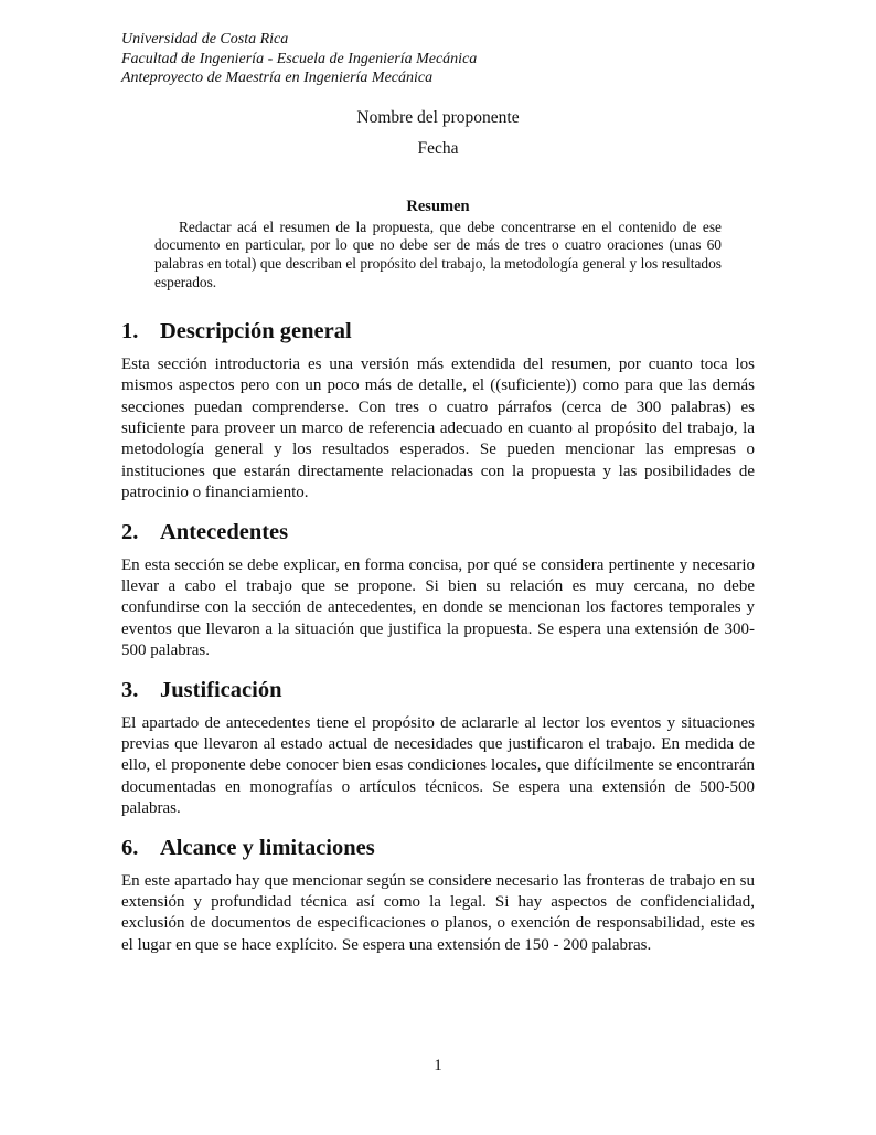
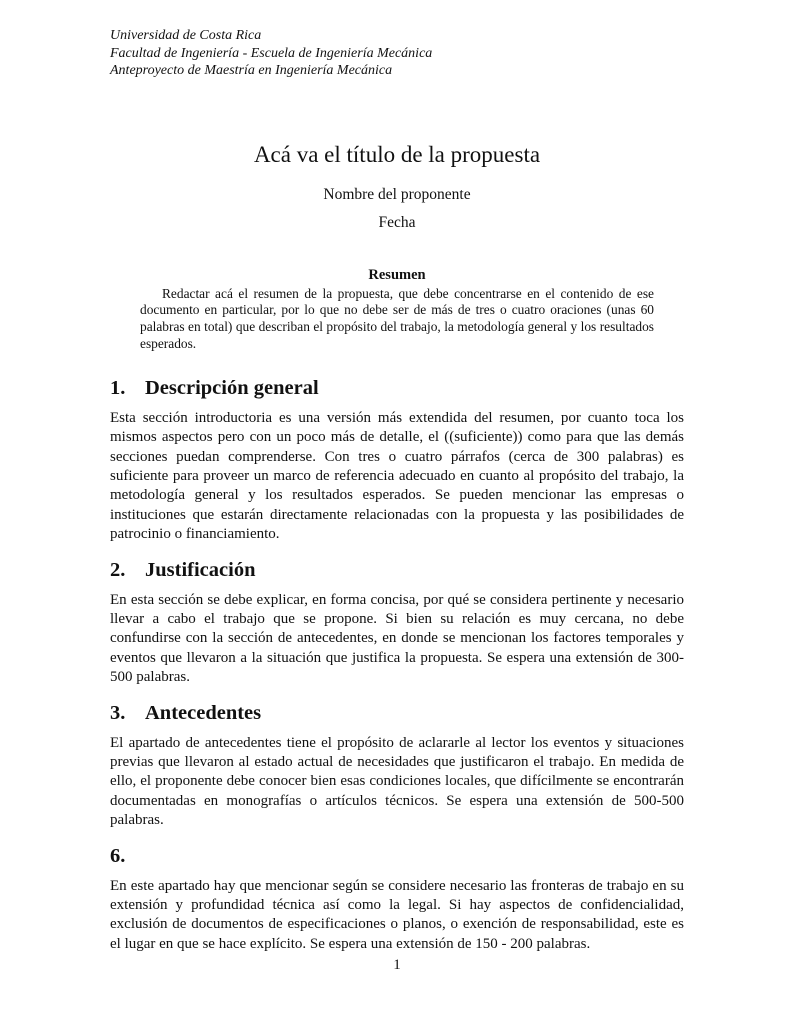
  Universidad de Costa Rica
  Facultad de Ingeniería - Escuela de Ingeniería Mecánica
  Anteproyecto de Maestría en Ingeniería Mecánica
+ Acá va el título de la propuesta
  Nombre del proponente
  Fecha
  Resumen
  Redactar acá el resumen de la propuesta, que debe concentrarse en el contenido de ese documento en particular, por lo que no debe ser de más de tres o cuatro oraciones (unas 60 palabras en total) que describan el propósito del trabajo, la metodología general y los resultados esperados.
  1.
  Descripción general
  Esta sección introductoria es una versión más extendida del resumen, por cuanto toca los mismos aspectos pero con un poco más de detalle, el ((suficiente)) como para que las demás secciones puedan comprenderse. Con tres o cuatro párrafos (cerca de 300 palabras) es suficiente para proveer un marco de referencia adecuado en cuanto al propósito del trabajo, la metodología general y los resultados esperados. Se pueden mencionar las empresas o instituciones que estarán directamente relacionadas con la propuesta y las posibilidades de patrocinio o financiamiento.
  2.
- Antecedentes
+ Justificación
  En esta sección se debe explicar, en forma concisa, por qué se considera pertinente y necesario llevar a cabo el trabajo que se propone. Si bien su relación es muy cercana, no debe confundirse con la sección de antecedentes, en donde se mencionan los factores temporales y eventos que llevaron a la situación que justifica la propuesta. Se espera una extensión de 300-500 palabras.
  3.
- Justificación
+ Antecedentes
  El apartado de antecedentes tiene el propósito de aclararle al lector los eventos y situaciones previas que llevaron al estado actual de necesidades que justificaron el trabajo. En medida de ello, el proponente debe conocer bien esas condiciones locales, que difícilmente se encontrarán documentadas en monografías o artículos técnicos. Se espera una extensión de 500-500 palabras.
  6.
- Alcance y limitaciones
  En este apartado hay que mencionar según se considere necesario las fronteras de trabajo en su extensión y profundidad técnica así como la legal. Si hay aspectos de confidencialidad, exclusión de documentos de especificaciones o planos, o exención de responsabilidad, este es el lugar en que se hace explícito. Se espera una extensión de 150 - 200 palabras.
  1
